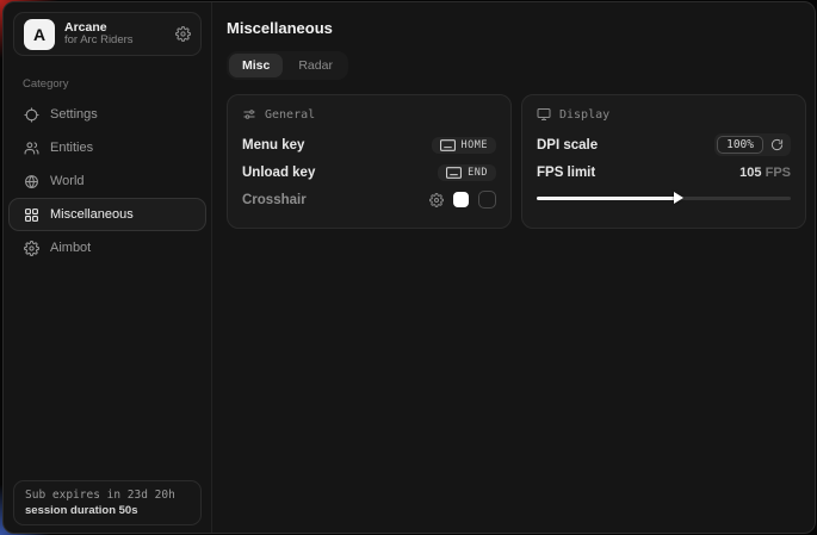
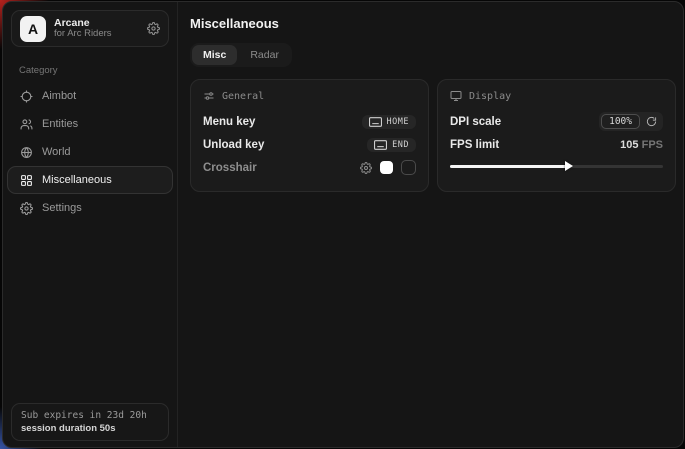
  A
  Arcane
  for Arc Riders
  Category
- Settings
+ Aimbot
  Entities
  World
  Miscellaneous
- Aimbot
+ Settings
  Sub expires in 23d 20h
  session duration 50s
  Miscellaneous
  Misc
  Radar
  General
  Menu key
  HOME
  Unload key
  END
  Crosshair
  Display
  DPI scale
  100%
  FPS limit
  105 FPS
